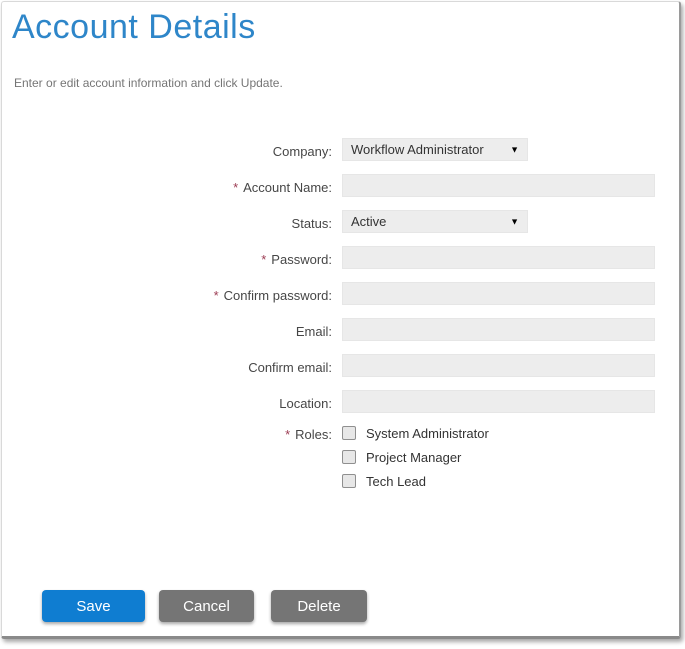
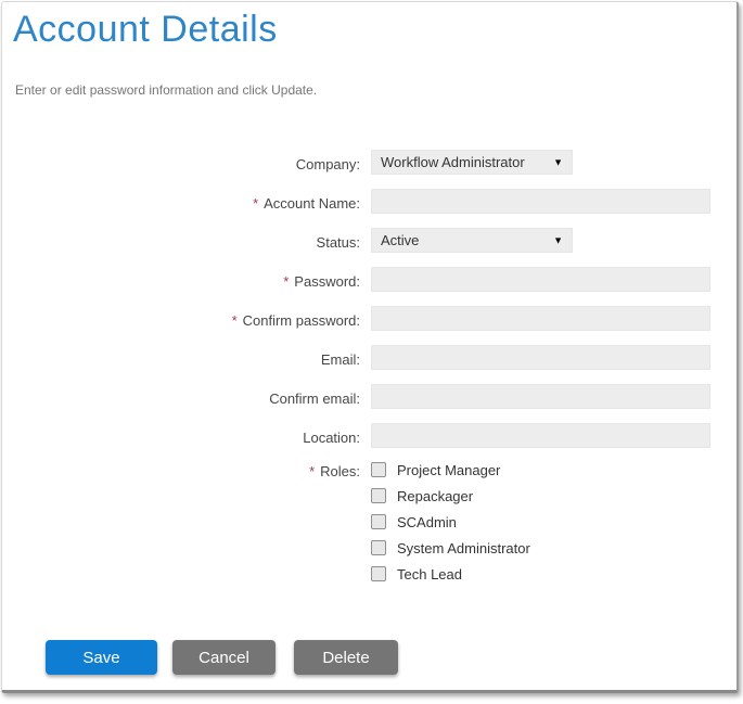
  Account Details
- Enter or edit account information and click Update.
+ Enter or edit password information and click Update.
  Company:
  Workflow Administrator
  ▼
  * Account Name:
  Status:
  Active
  ▼
  * Password:
  * Confirm password:
  Email:
  Confirm email:
  Location:
  * Roles:
- System Administrator
+ Project Manager
+ Repackager
+ SCAdmin
- Project Manager
+ System Administrator
  Tech Lead
  Save
  Cancel
  Delete
